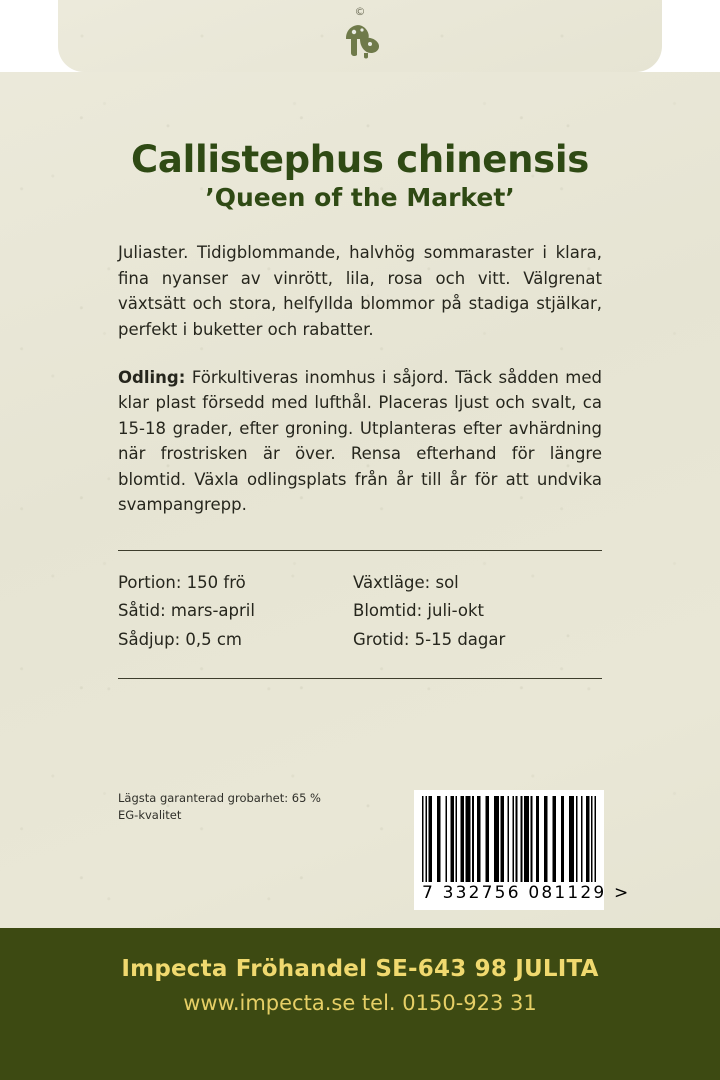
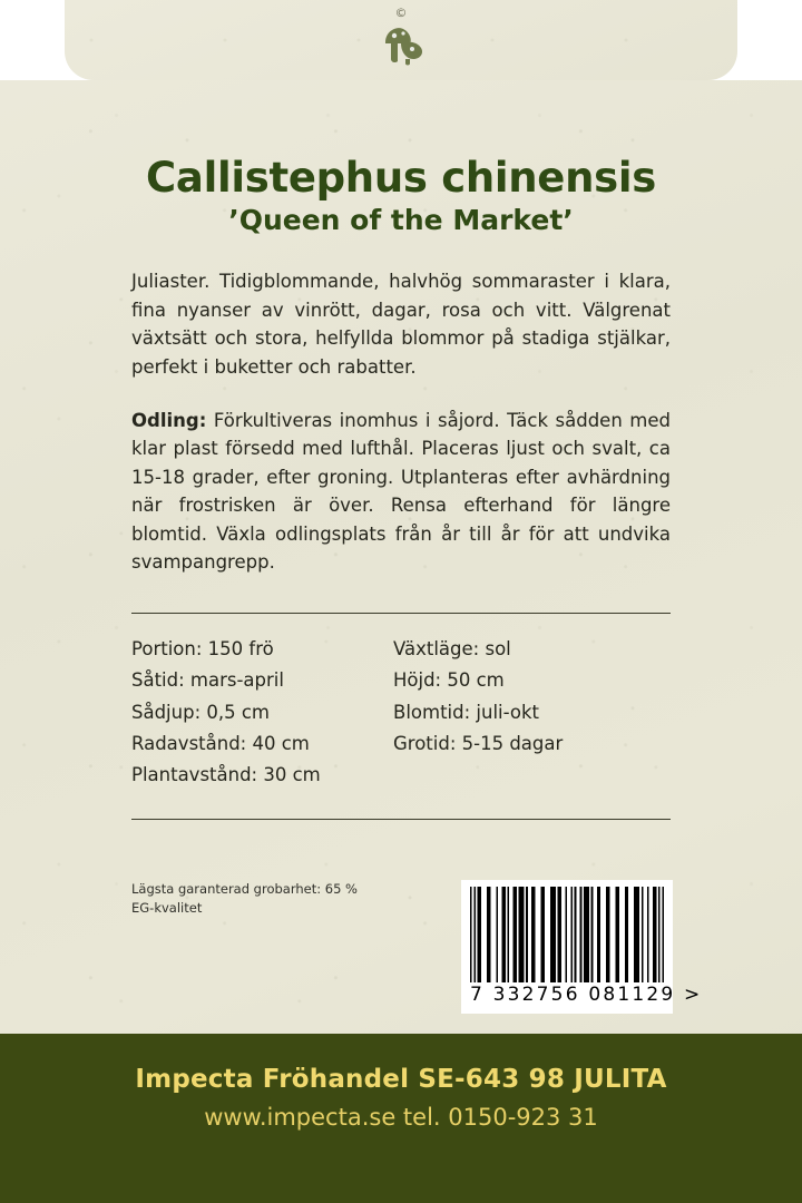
  ©
  Callistephus chinensis
  ’Queen of the Market’
- Juliaster. Tidigblommande, halvhög sommaraster i klara, fina nyanser av vinrött, lila, rosa och vitt. Välgrenat växtsätt och stora, helfyllda blommor på stadiga stjälkar, perfekt i buketter och rabatter.
+ Juliaster. Tidigblommande, halvhög sommaraster i klara, fina nyanser av vinrött, dagar, rosa och vitt. Välgrenat växtsätt och stora, helfyllda blommor på stadiga stjälkar, perfekt i buketter och rabatter.
  Odling: Förkultiveras inomhus i såjord. Täck sådden med klar plast försedd med lufthål. Placeras ljust och svalt, ca 15-18 grader, efter groning. Utplanteras efter avhärdning när frostrisken är över. Rensa efterhand för längre blomtid. Växla odlingsplats från år till år för att undvika svampangrepp.
  Portion: 150 frö
  Såtid: mars-april
  Sådjup: 0,5 cm
+ Radavstånd: 40 cm
+ Plantavstånd: 30 cm
  Växtläge: sol
+ Höjd: 50 cm
  Blomtid: juli-okt
  Grotid: 5-15 dagar
  Lägsta garanterad grobarhet: 65 %
  EG-kvalitet
  7 332756 081129 >
  Impecta Fröhandel SE-643 98 JULITA
  www.impecta.se tel. 0150-923 31
